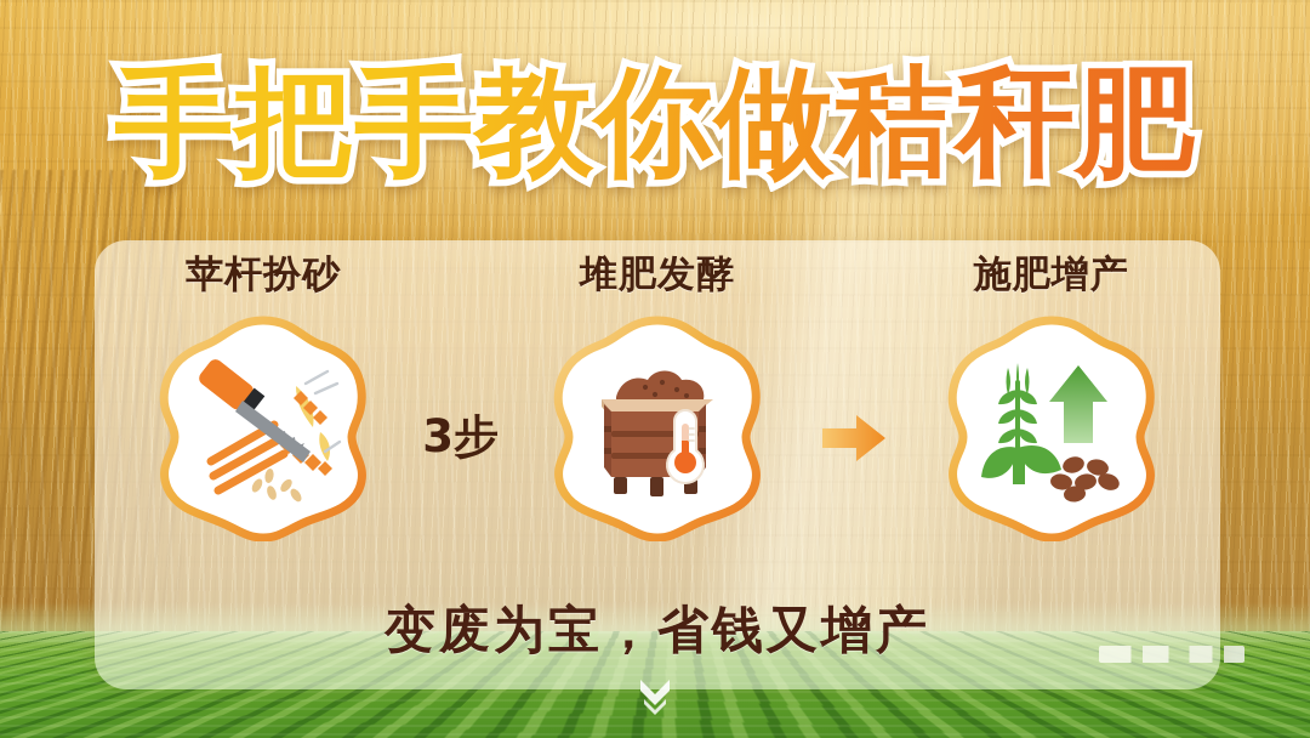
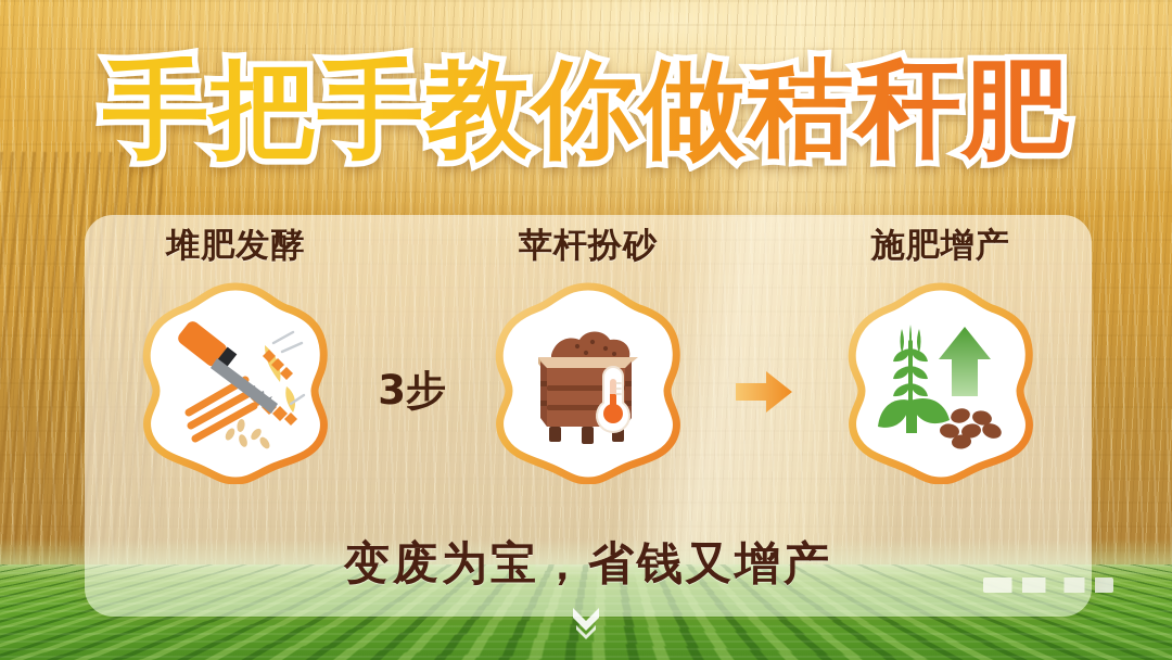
  手把手教你做秸秆肥
- 苹杆扮砂
+ 堆肥发酵
  3步
- 堆肥发酵
+ 苹杆扮砂
  施肥增产
  变废为宝，省钱又增产
